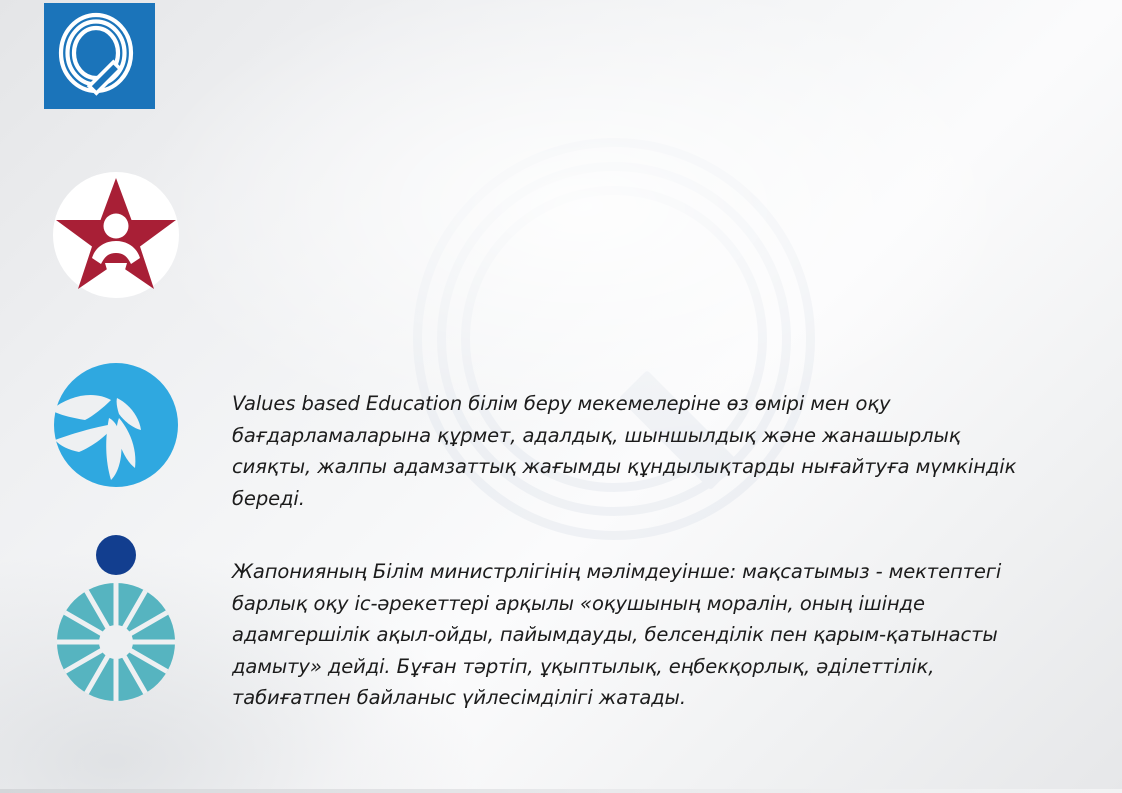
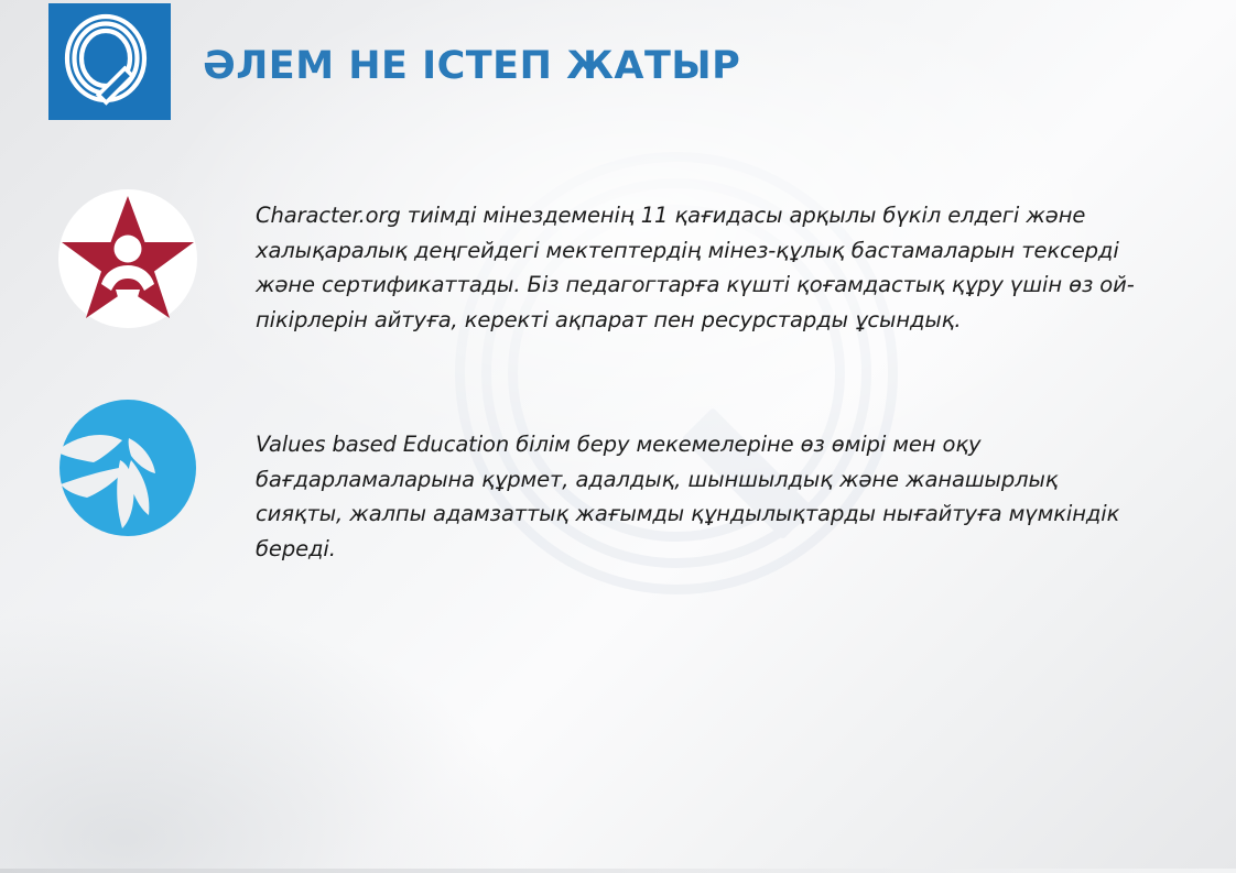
+ ӘЛЕМ НЕ ІСТЕП ЖАТЫР
+ Character.org тиімді мінездеменің 11 қағидасы арқылы бүкіл елдегі және халықаралық деңгейдегі мектептердің мінез-құлық бастамаларын тексерді және сертификаттады. Біз педагогтарға күшті қоғамдастық құру үшін өз ой-пікірлерін айтуға, керекті ақпарат пен ресурстарды ұсындық.
  Values based Education білім беру мекемелеріне өз өмірі мен оқу бағдарламаларына құрмет, адалдық, шыншылдық және жанашырлық сияқты, жалпы адамзаттық жағымды құндылықтарды нығайтуға мүмкіндік береді.
- Жапонияның Білім министрлігінің мәлімдеуінше: мақсатымыз - мектептегі барлық оқу іс-әрекеттері арқылы «оқушының моралін, оның ішінде адамгершілік ақыл-ойды, пайымдауды, белсенділік пен қарым-қатынасты дамыту» дейді. Бұған тәртіп, ұқыптылық, еңбекқорлық, әділеттілік, табиғатпен байланыс үйлесімділігі жатады.
